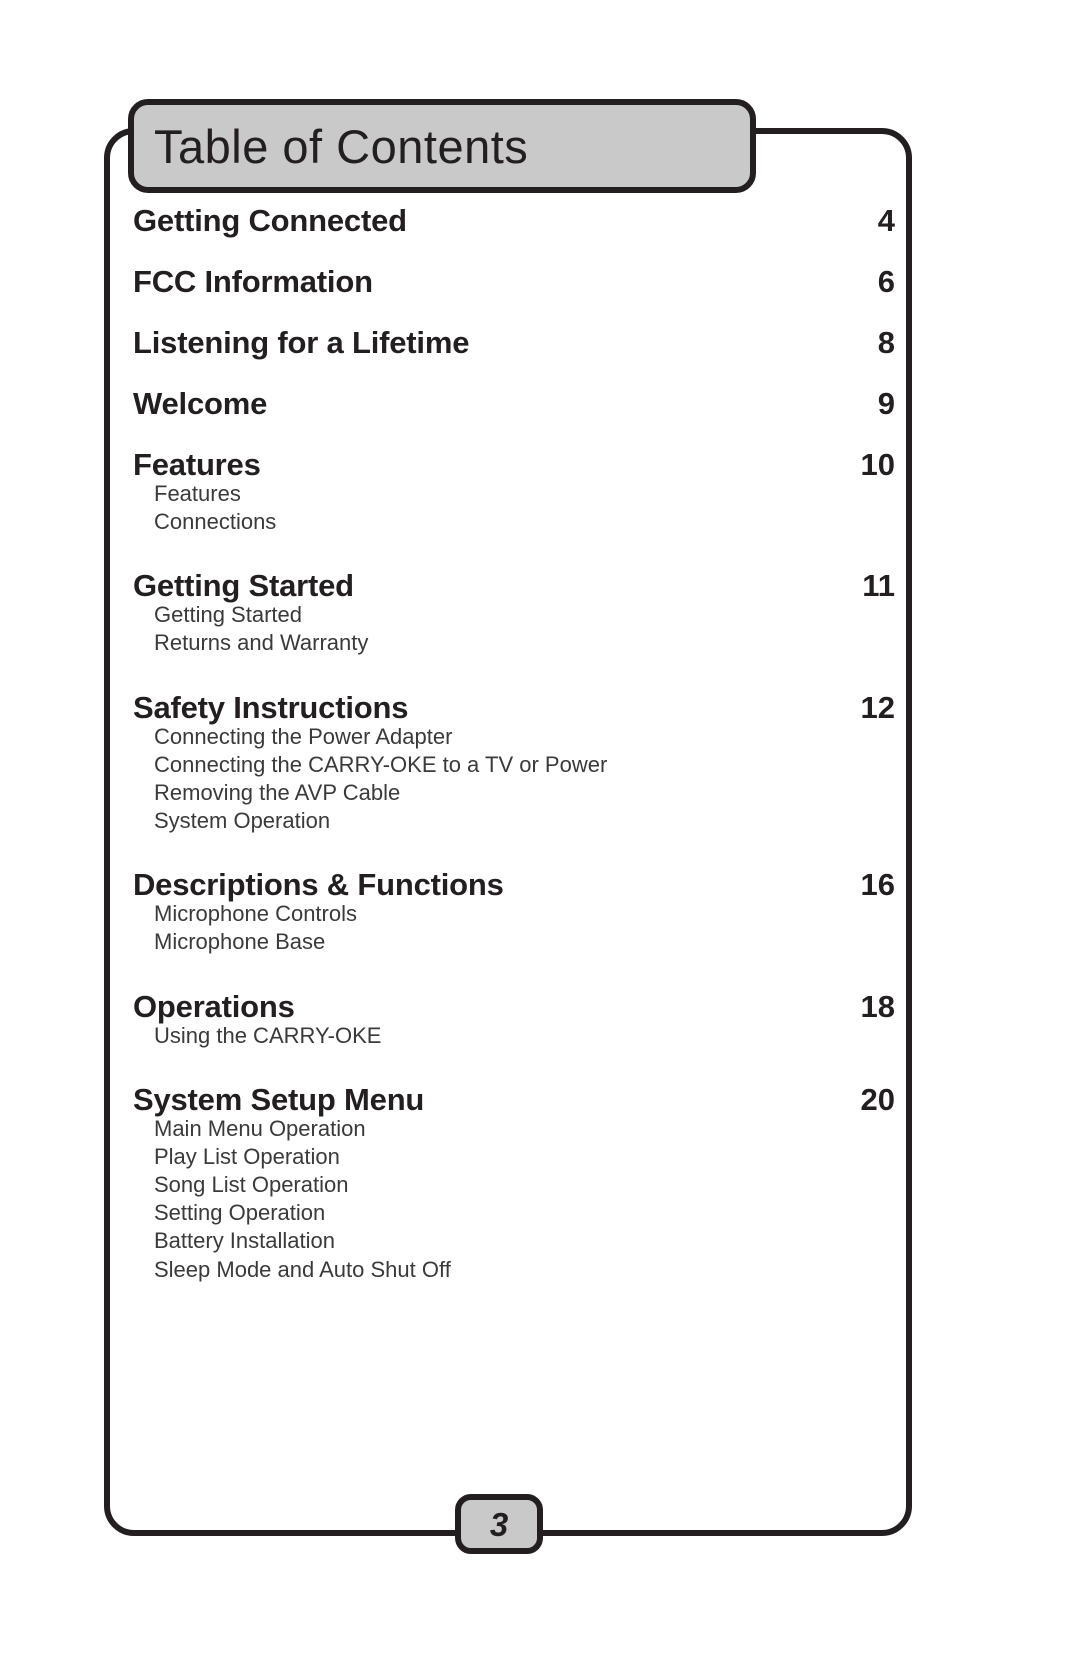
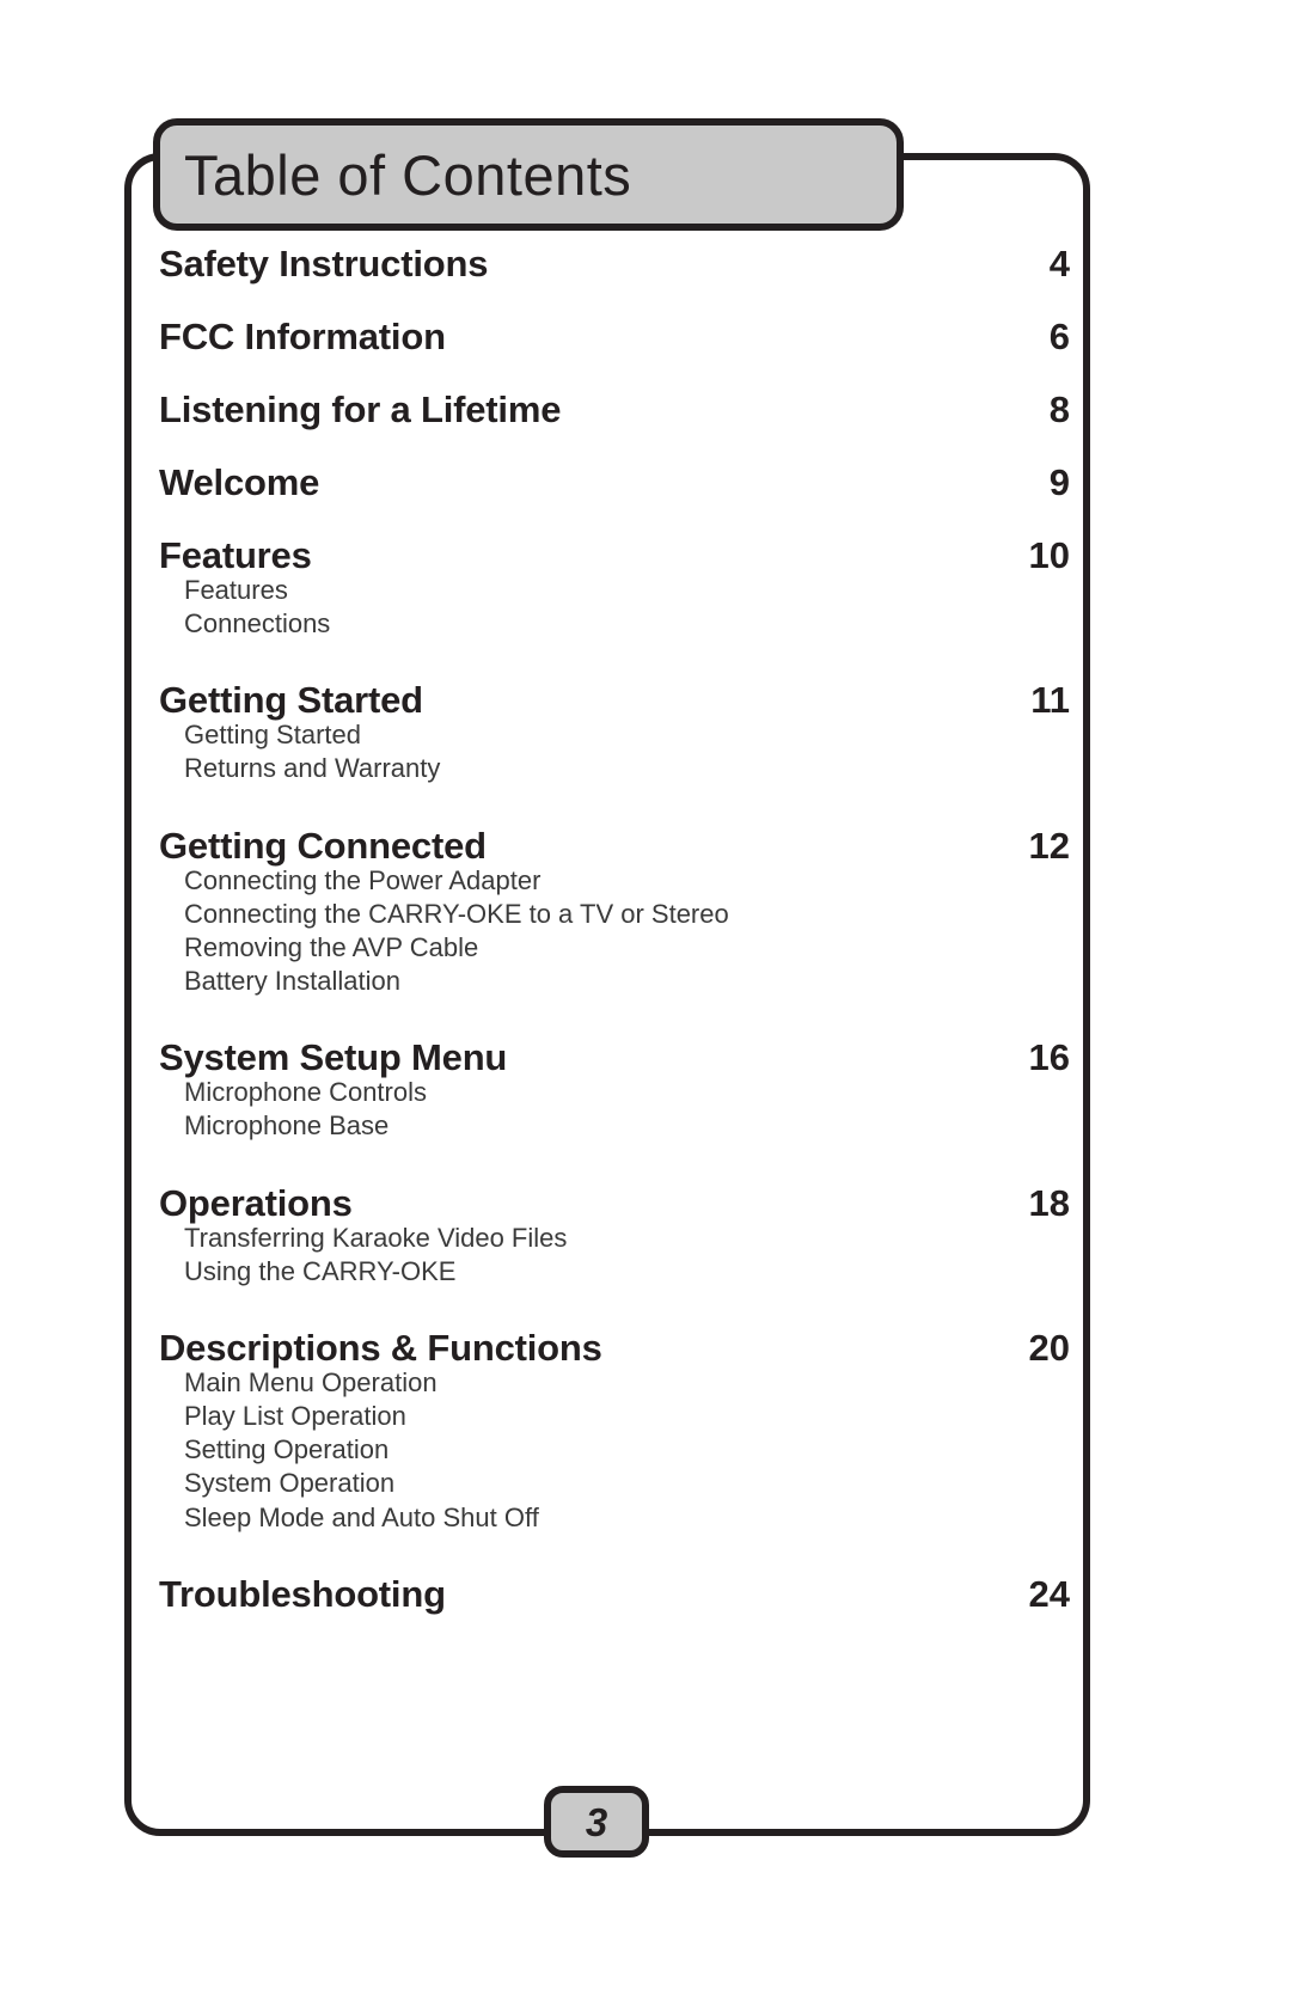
  Table of Contents
- Getting Connected
+ Safety Instructions
  4
  FCC Information
  6
  Listening for a Lifetime
  8
  Welcome
  9
  Features
  10
  Features
  Connections
  Getting Started
  11
  Getting Started
  Returns and Warranty
- Safety Instructions
+ Getting Connected
  12
  Connecting the Power Adapter
- Connecting the CARRY-OKE to a TV or Power
+ Connecting the CARRY-OKE to a TV or Stereo
  Removing the AVP Cable
- System Operation
+ Battery Installation
- Descriptions & Functions
+ System Setup Menu
  16
  Microphone Controls
  Microphone Base
  Operations
  18
+ Transferring Karaoke Video Files
  Using the CARRY-OKE
- System Setup Menu
+ Descriptions & Functions
  20
  Main Menu Operation
  Play List Operation
- Song List Operation
  Setting Operation
- Battery Installation
+ System Operation
  Sleep Mode and Auto Shut Off
+ Troubleshooting
+ 24
  3
